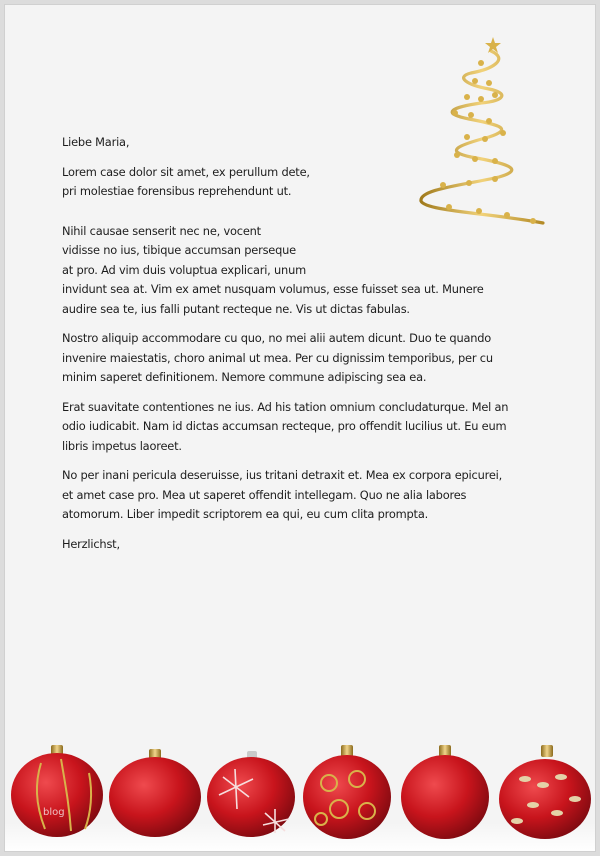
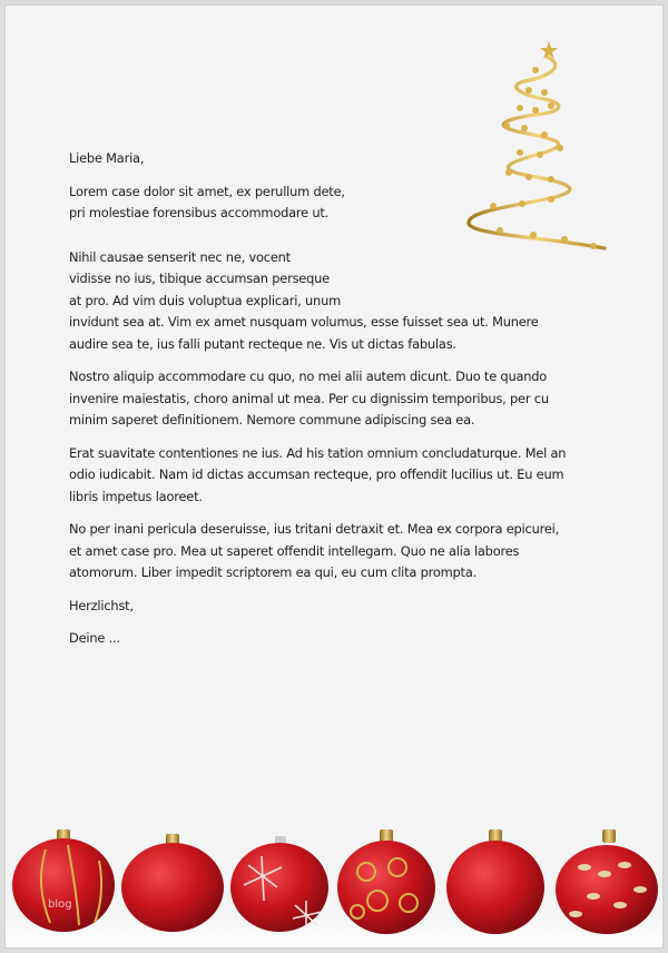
  Liebe Maria,
  Lorem case dolor sit amet, ex perullum dete,
- pri molestiae forensibus reprehendunt ut.
+ pri molestiae forensibus accommodare ut.
  Nihil causae senserit nec ne, vocent
  vidisse no ius, tibique accumsan perseque
  at pro. Ad vim duis voluptua explicari, unum
  invidunt sea at. Vim ex amet nusquam volumus, esse fuisset sea ut. Munere
  audire sea te, ius falli putant recteque ne. Vis ut dictas fabulas.
  Nostro aliquip accommodare cu quo, no mei alii autem dicunt. Duo te quando
  invenire maiestatis, choro animal ut mea. Per cu dignissim temporibus, per cu
  minim saperet definitionem. Nemore commune adipiscing sea ea.
  Erat suavitate contentiones ne ius. Ad his tation omnium concludaturque. Mel an
  odio iudicabit. Nam id dictas accumsan recteque, pro offendit lucilius ut. Eu eum
  libris impetus laoreet.
  No per inani pericula deseruisse, ius tritani detraxit et. Mea ex corpora epicurei,
  et amet case pro. Mea ut saperet offendit intellegam. Quo ne alia labores
  atomorum. Liber impedit scriptorem ea qui, eu cum clita prompta.
  Herzlichst,
+ Deine ...
  blog
